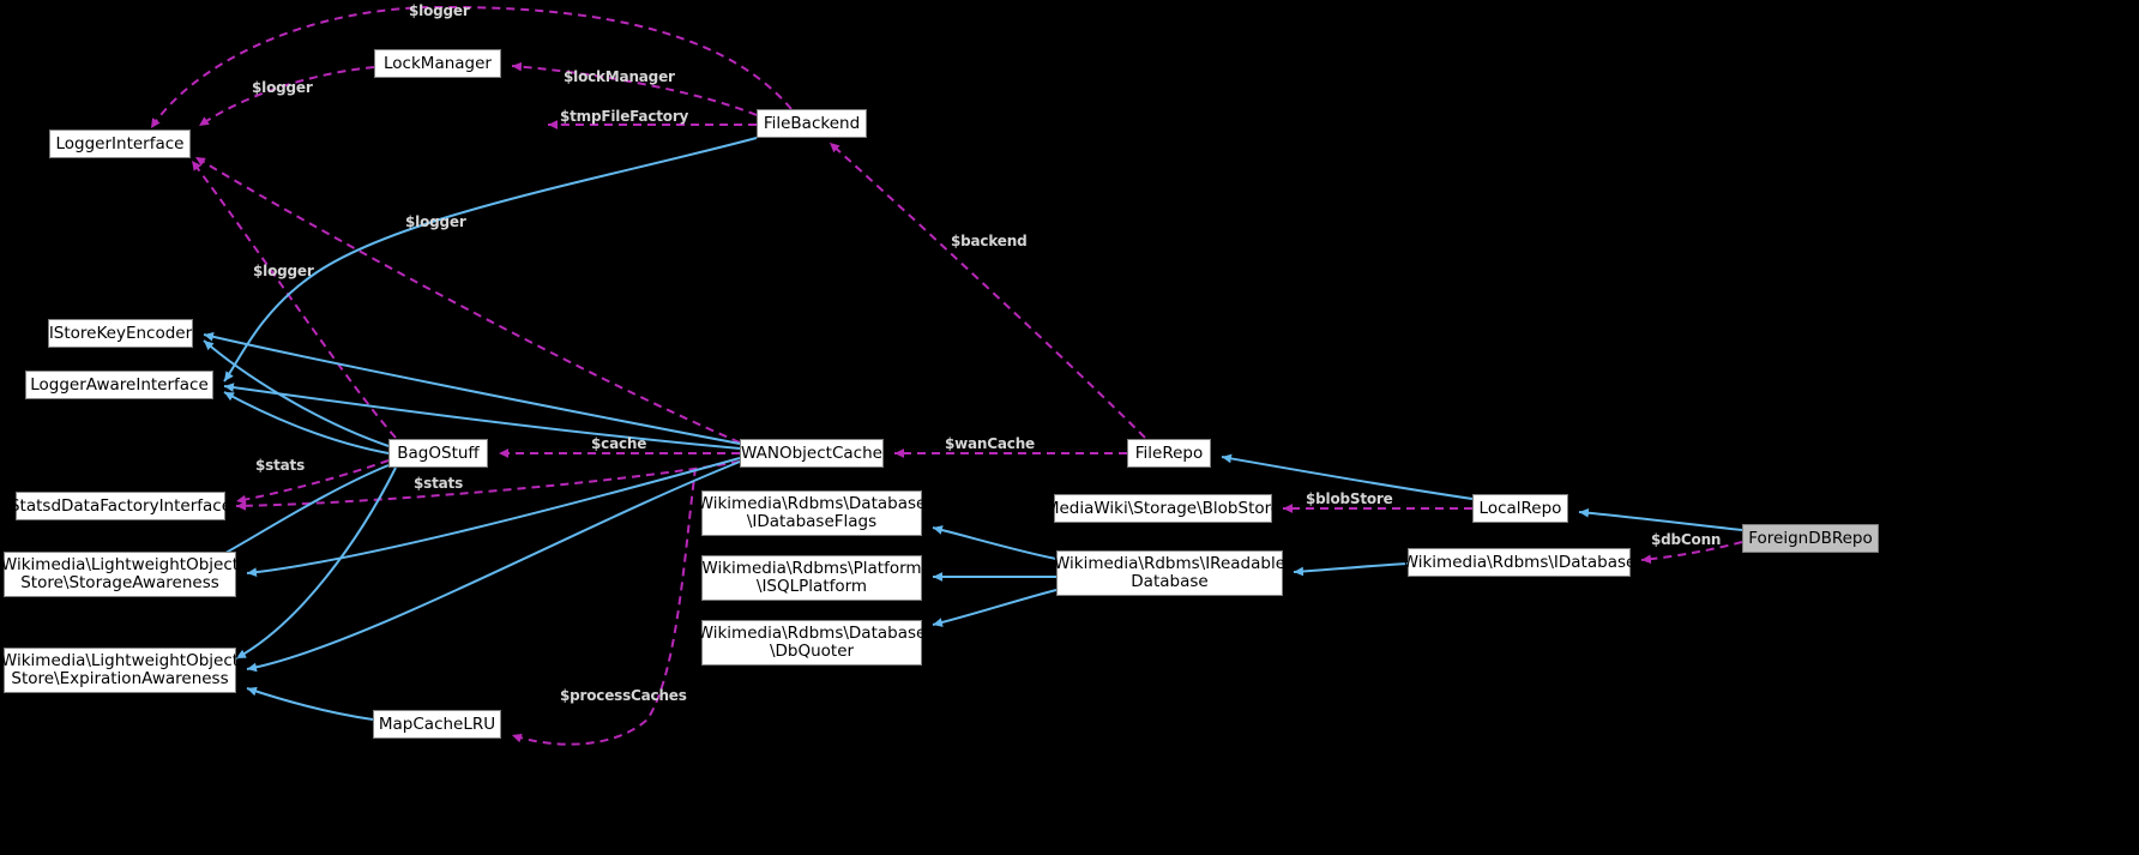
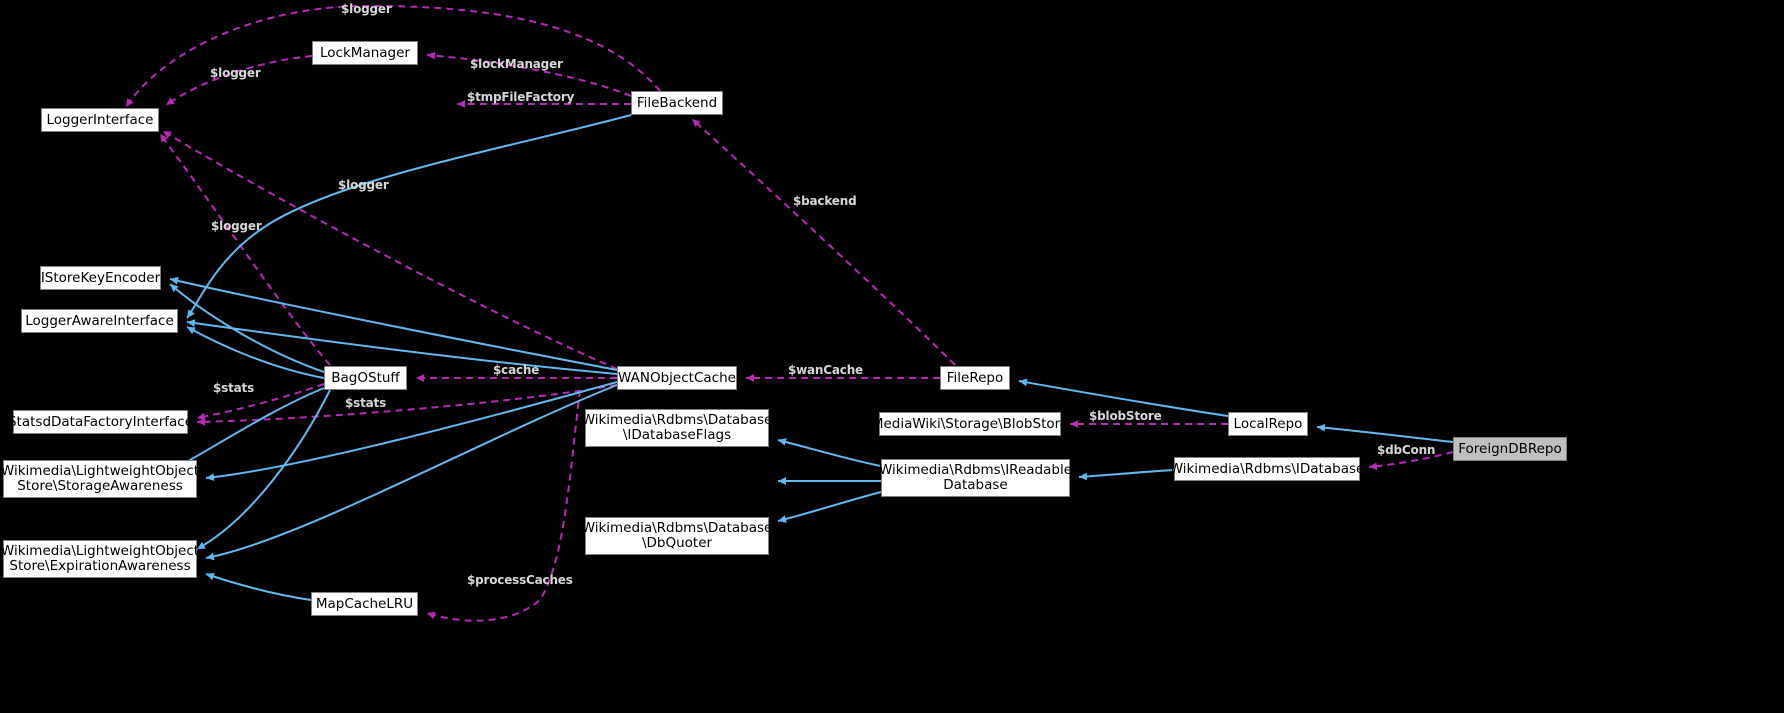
  LoggerInterface
  LockManager
  FileBackend
  IStoreKeyEncoder
  LoggerAwareInterface
  BagOStuff
  StatsdDataFactoryInterface
  Wikimedia\LightweightObject
  Store\StorageAwareness
  Wikimedia\LightweightObject
  Store\ExpirationAwareness
  MapCacheLRU
  WANObjectCache
  Wikimedia\Rdbms\Database
  \IDatabaseFlags
- Wikimedia\Rdbms\Platform
- \ISQLPlatform
  Wikimedia\Rdbms\Database
  \DbQuoter
  FileRepo
  MediaWiki\Storage\BlobStore
  Wikimedia\Rdbms\IReadable
  Database
  LocalRepo
  Wikimedia\Rdbms\IDatabase
  ForeignDBRepo
  $logger
  $logger
  $lockManager
  $tmpFileFactory
  $logger
  $logger
  $backend
  $stats
  $stats
  $cache
  $wanCache
  $blobStore
  $dbConn
  $processCaches
